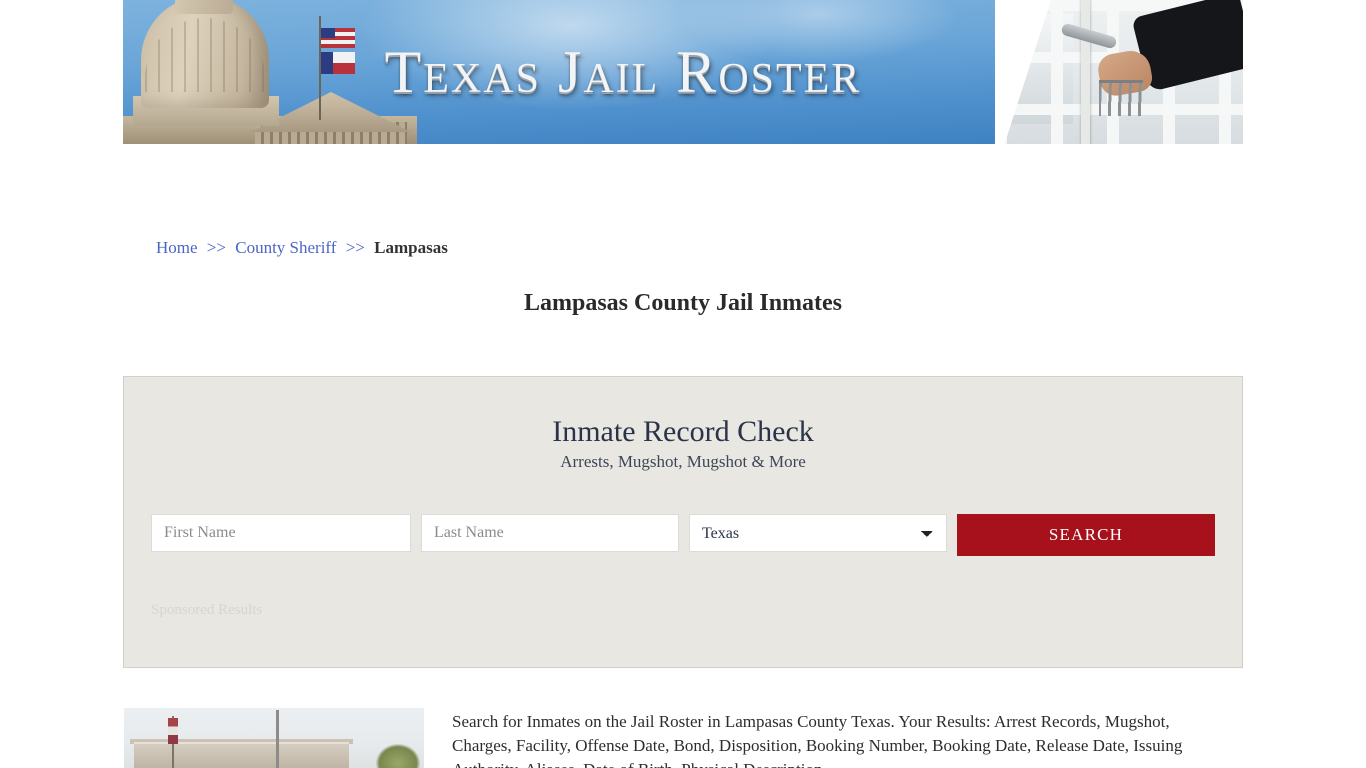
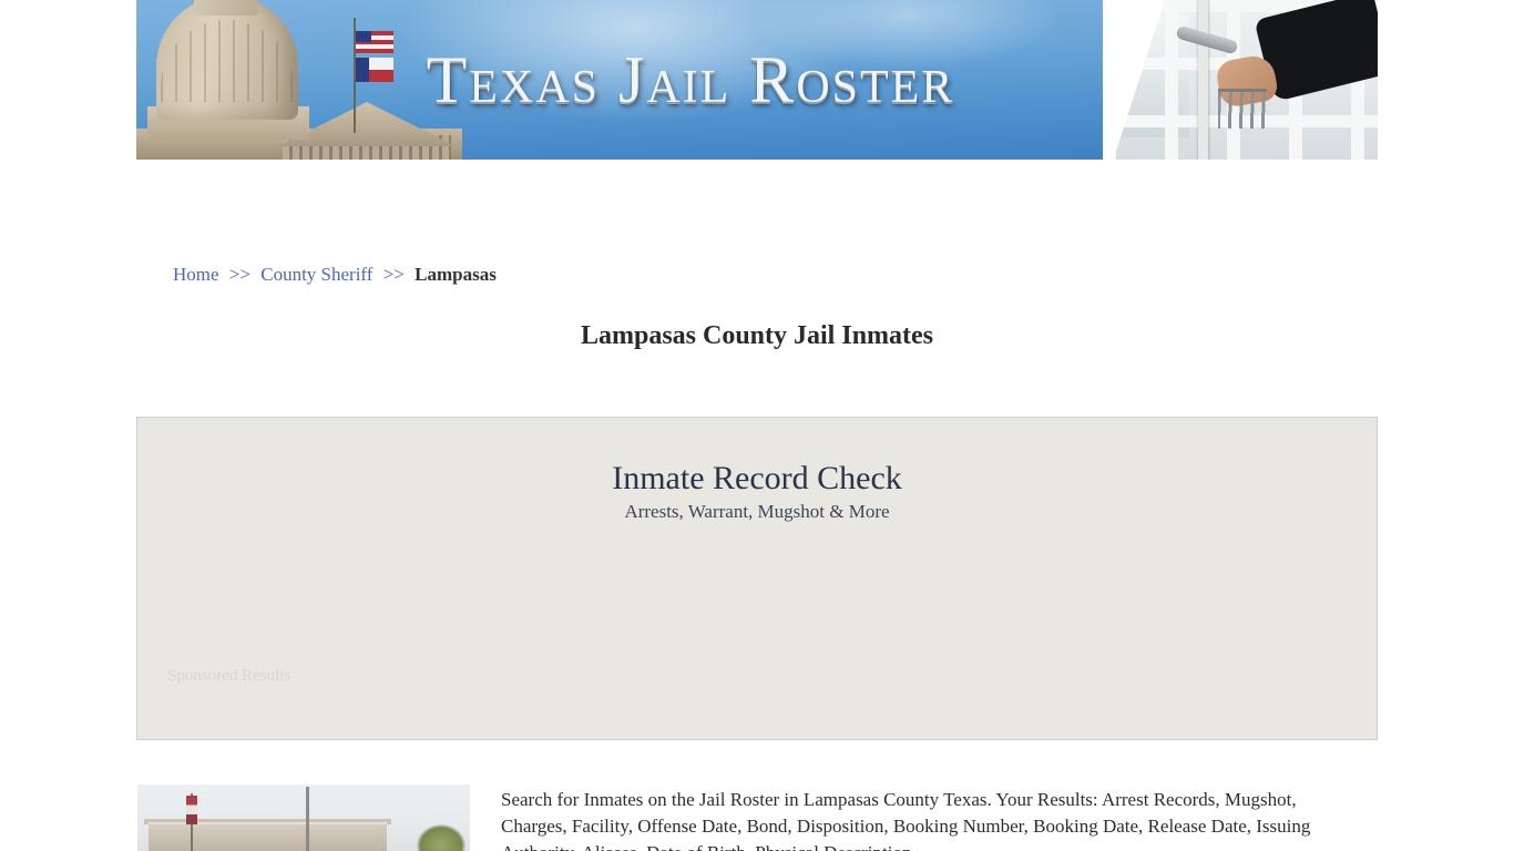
  Texas Jail Roster
  Home >> County Sheriff >> Lampasas
  Lampasas County Jail Inmates
  Inmate Record Check
- Arrests, Mugshot, Mugshot & More
+ Arrests, Warrant, Mugshot & More
- First Name
- Last Name
- Texas
- SEARCH
  Search for Inmates on the Jail Roster in Lampasas County Texas. Your Results: Arrest Records, Mugshot, Charges, Facility, Offense Date, Bond, Disposition, Booking Number, Booking Date, Release Date, Issuing
